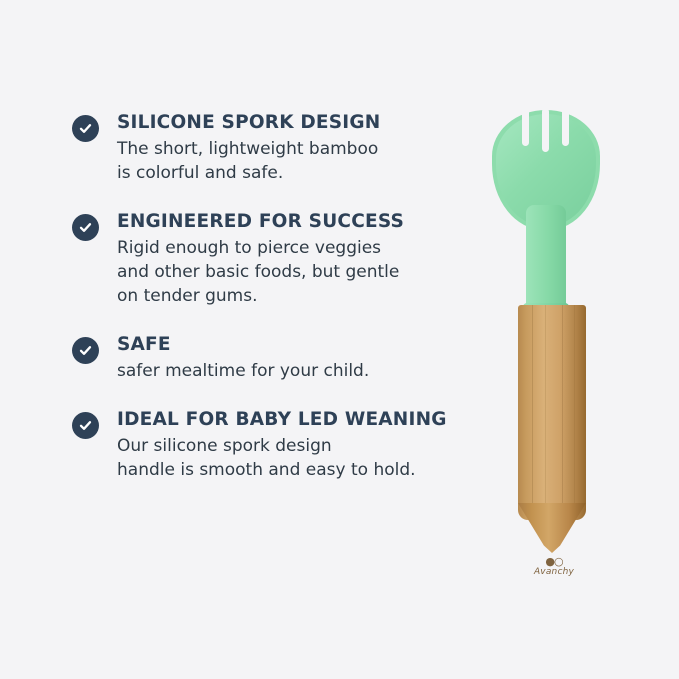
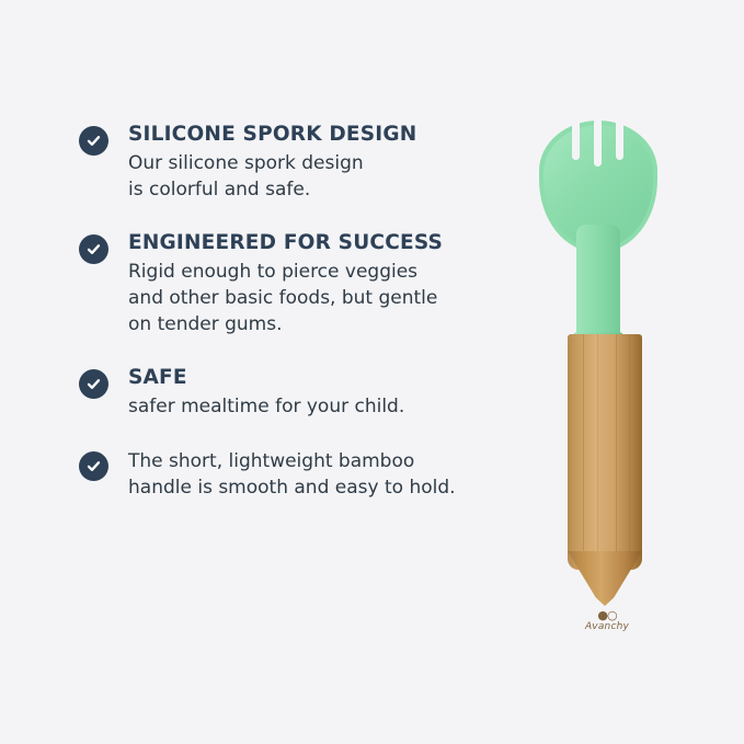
  SILICONE SPORK DESIGN
- The short, lightweight bamboo
+ Our silicone spork design
  is colorful and safe.
  ENGINEERED FOR SUCCESS
  Rigid enough to pierce veggies
  and other basic foods, but gentle
  on tender gums.
  SAFE
  safer mealtime for your child.
- IDEAL FOR BABY LED WEANING
- Our silicone spork design
+ The short, lightweight bamboo
  handle is smooth and easy to hold.
  ●○
  Avanchy
